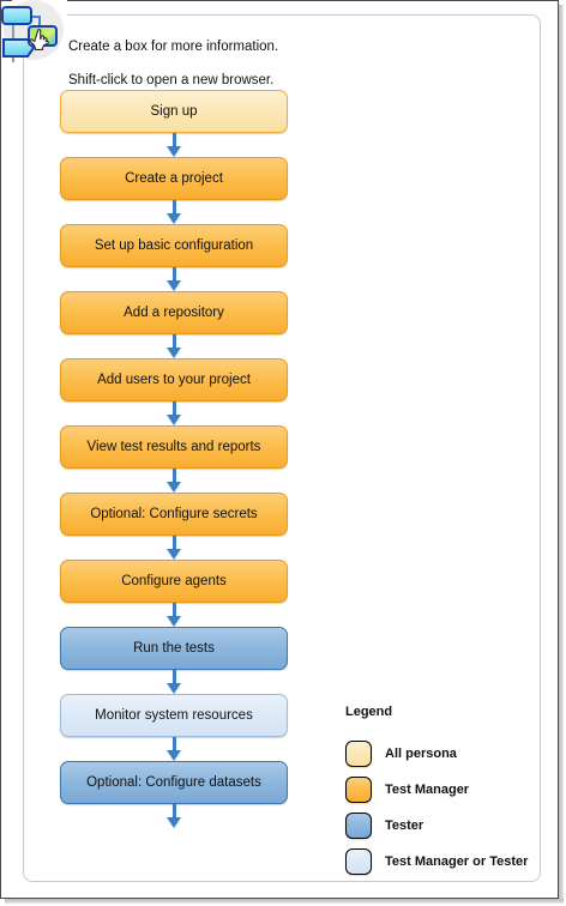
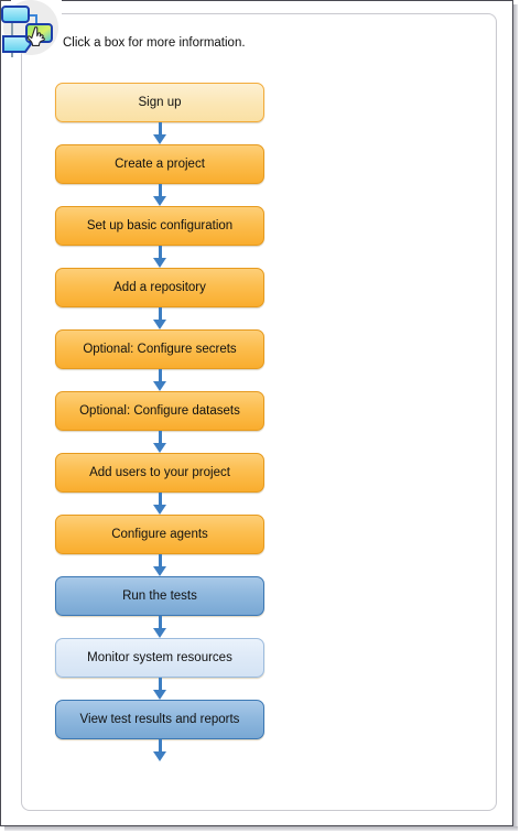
- Create a box for more information.
+ Click a box for more information.
- Shift-click to open a new browser.
  Sign up
  Create a project
  Set up basic configuration
  Add a repository
- Add users to your project
+ Optional: Configure secrets
- View test results and reports
+ Optional: Configure datasets
- Optional: Configure secrets
+ Add users to your project
  Configure agents
  Run the tests
  Monitor system resources
- Optional: Configure datasets
+ View test results and reports
- Legend
- All persona
- Test Manager
- Tester
- Test Manager or Tester
